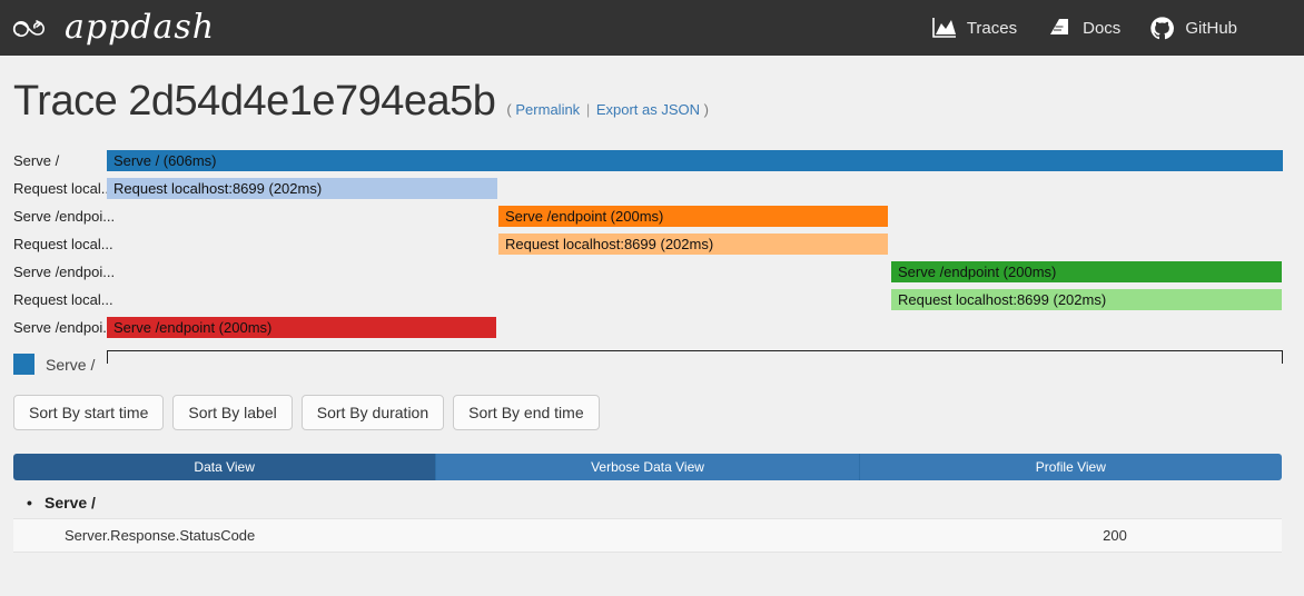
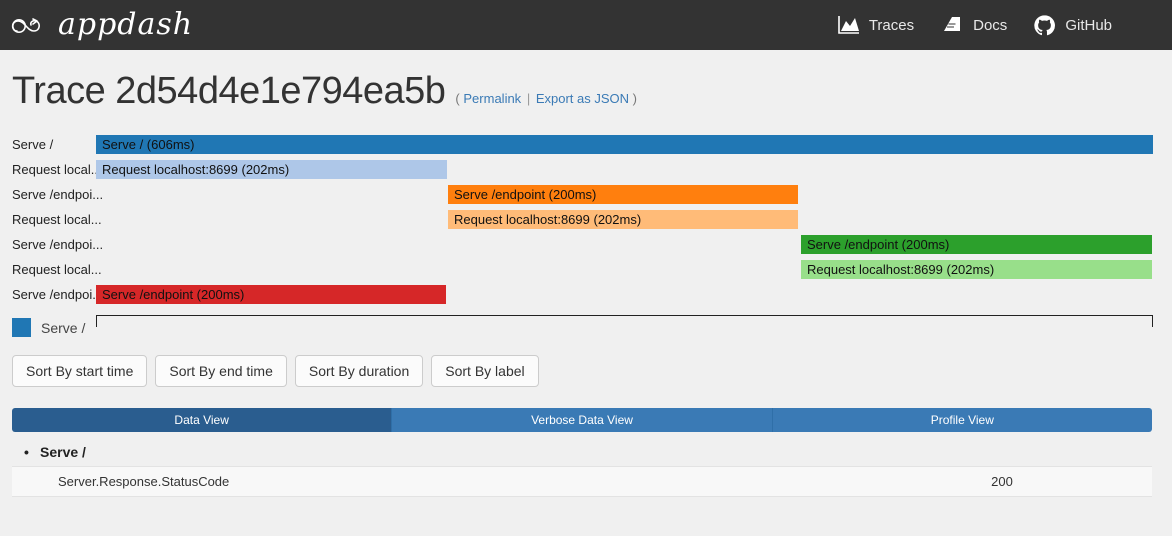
  appdash
  Traces
  Docs
  GitHub
  Trace 2d54d4e1e794ea5b
  ( Permalink | Export as JSON )
  Serve /
  Serve / (606ms)
  Request local.
  Request localhost:8699 (202ms)
  Serve /endpoi...
  Serve /endpoint (200ms)
  Request local...
  Request localhost:8699 (202ms)
  Serve /endpoi...
  Serve /endpoint (200ms)
  Request local...
  Request localhost:8699 (202ms)
  Serve /endpoi.
  Serve /endpoint (200ms)
  Serve /
  Sort By start time
- Sort By label
+ Sort By end time
  Sort By duration
- Sort By end time
+ Sort By label
  Data View
  Verbose Data View
  Profile View
  Serve /
  Server.Response.StatusCode	200
